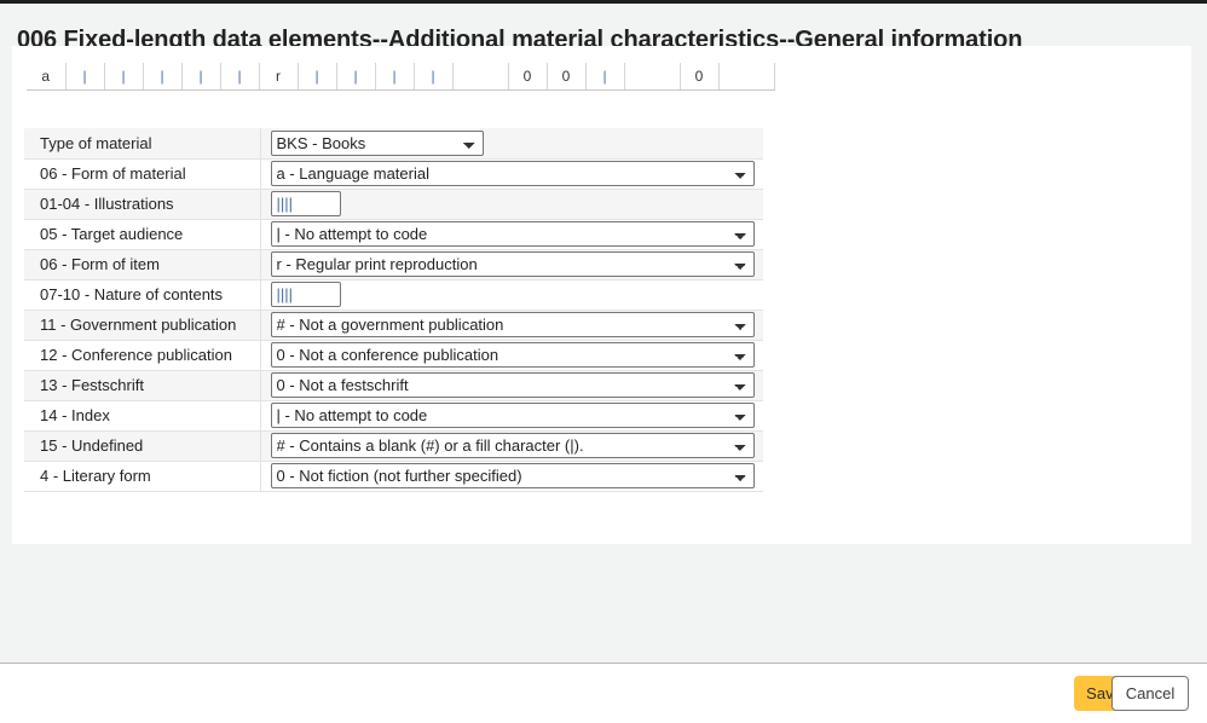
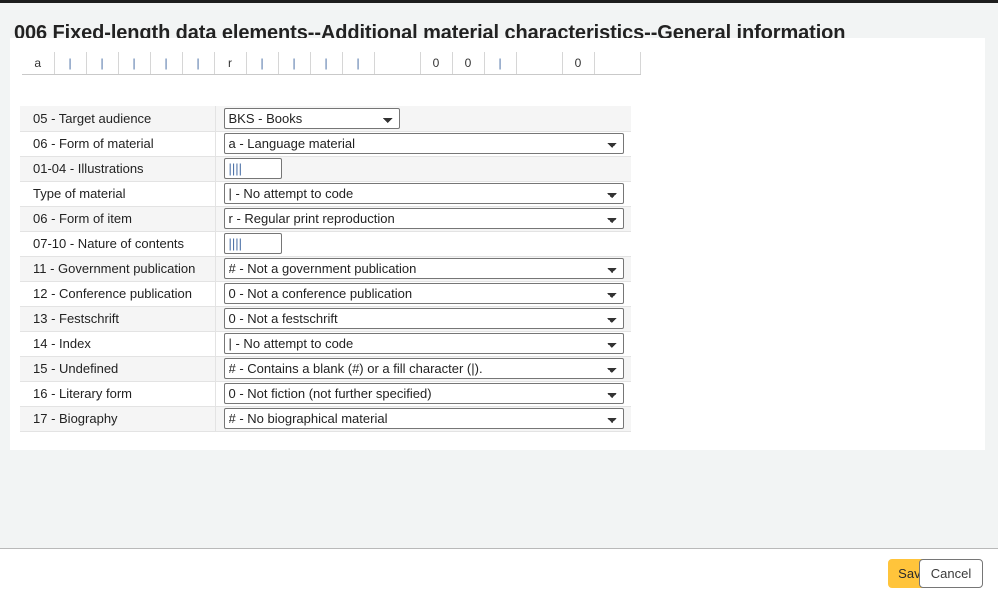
  006 Fixed-length data elements--Additional material characteristics--General information
  a	|	|	|	|	|	r	|	|	|	|		0	0	|		0
- Type of material	BKS - Books
+ 05 - Target audience	BKS - Books
  06 - Form of material	a - Language material
  01-04 - Illustrations	||||
- 05 - Target audience	| - No attempt to code
+ Type of material	| - No attempt to code
  06 - Form of item	r - Regular print reproduction
  07-10 - Nature of contents	||||
  11 - Government publication	# - Not a government publication
  12 - Conference publication	0 - Not a conference publication
  13 - Festschrift	0 - Not a festschrift
  14 - Index	| - No attempt to code
  15 - Undefined	# - Contains a blank (#) or a fill character (|).
- 4 - Literary form	0 - Not fiction (not further specified)
+ 16 - Literary form	0 - Not fiction (not further specified)
+ 17 - Biography	# - No biographical material
  Sav
  Cancel
